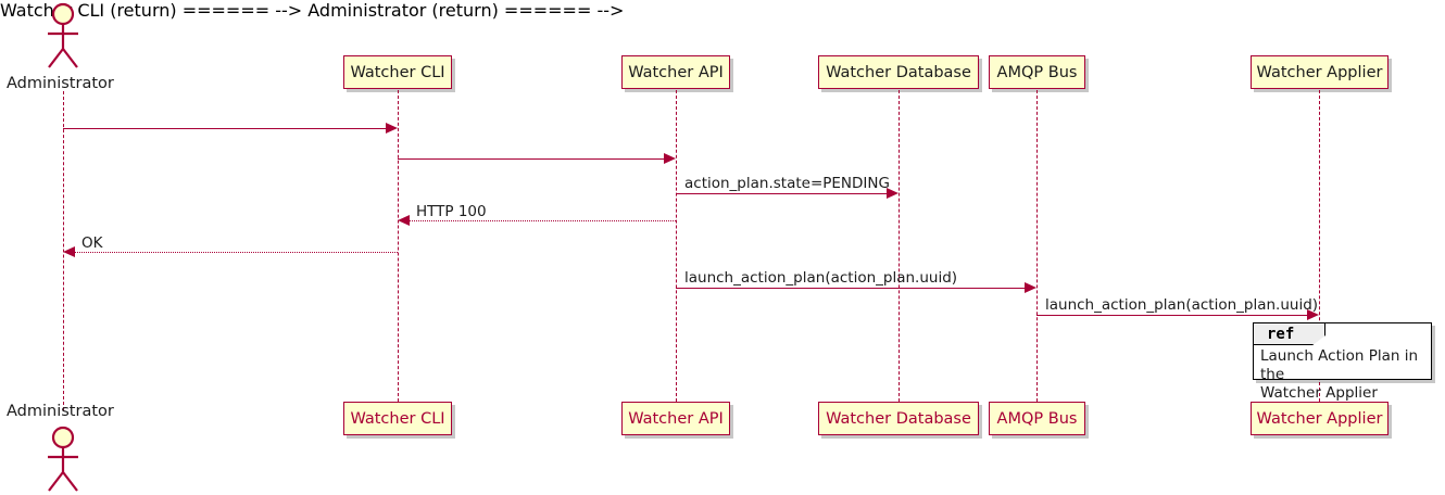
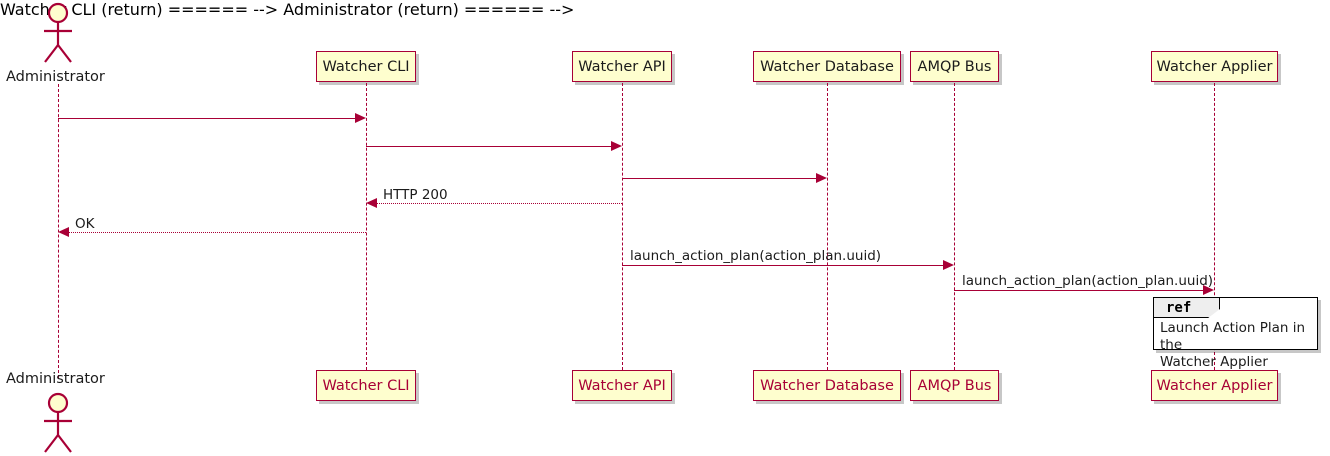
  Administrator
  Watcher CLI
  Watcher API
  Watcher Database
  AMQP Bus
  Watcher Applier
- action_plan.state=PENDING
  Watcher CLI (return) ====== -->
- HTTP 100
+ HTTP 200
  Administrator (return) ====== -->
  OK
  launch_action_plan(action_plan.uuid)
  launch_action_plan(action_plan.uuid)
  ref
  Launch Action Plan in the
  Watcher Applier
  Watcher CLI
  Watcher API
  Watcher Database
  AMQP Bus
  Watcher Applier
  Administrator
